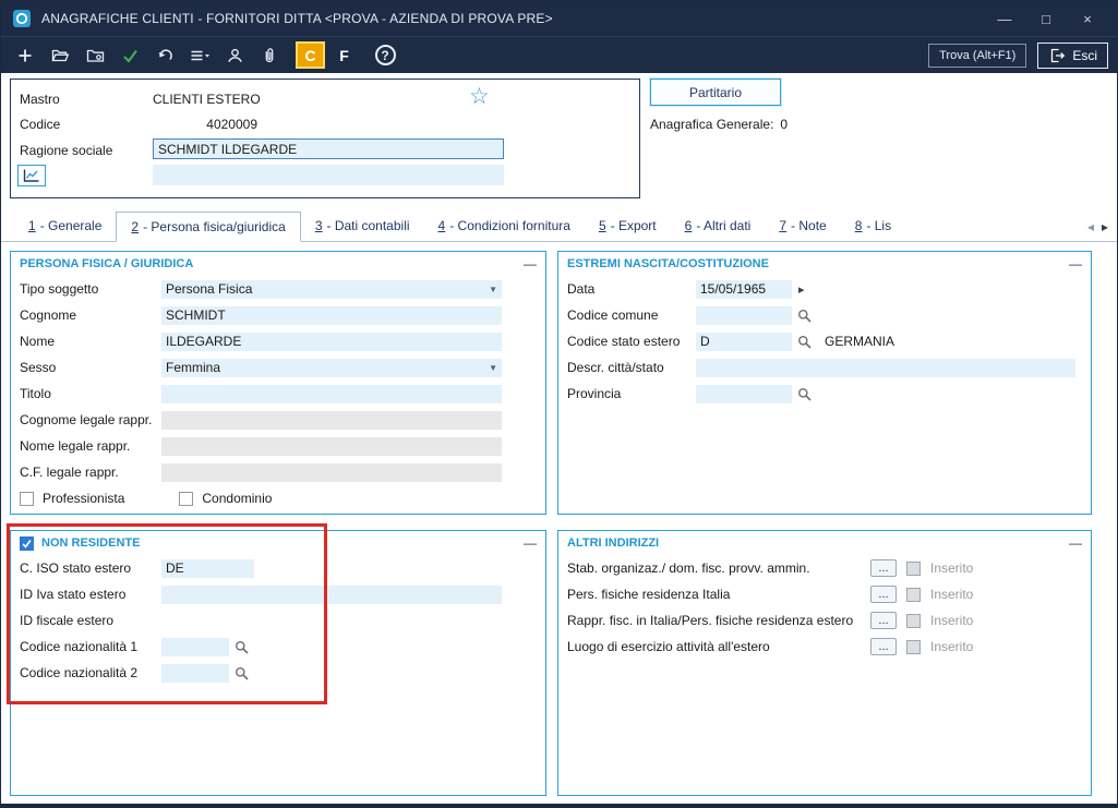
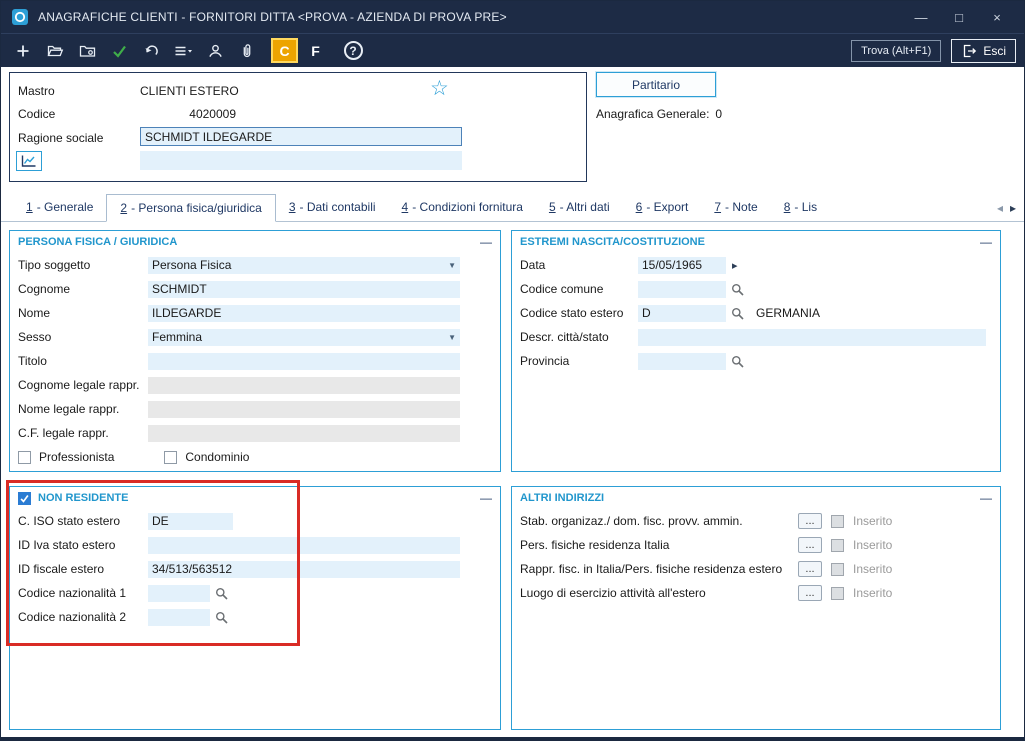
  ANAGRAFICHE CLIENTI - FORNITORI DITTA <PROVA - AZIENDA DI PROVA PRE>
  —
  □
  ×
  C
  F
  ?
  Trova (Alt+F1)
  Esci
  Mastro
  CLIENTI ESTERO
  ☆
  Codice
  4020009
  Ragione sociale
  SCHMIDT ILDEGARDE
  Partitario
  Anagrafica Generale: 0
  1
  - Generale
  2
  - Persona fisica/giuridica
  3
  - Dati contabili
  4
  - Condizioni fornitura
  5
- - Export
+ - Altri dati
  6
- - Altri dati
+ - Export
  7
  - Note
  8
  - Lis
  ◂
  ▸
  PERSONA FISICA / GIURIDICA
  —
  Tipo soggetto
  Persona Fisica
  ▼
  Cognome
  SCHMIDT
  Nome
  ILDEGARDE
  Sesso
  Femmina
  ▼
  Titolo
  Cognome legale rappr.
  Nome legale rappr.
  C.F. legale rappr.
  Professionista
  Condominio
  ESTREMI NASCITA/COSTITUZIONE
  —
  Data
  15/05/1965
  ▸
  Codice comune
  Codice stato estero
  D
  GERMANIA
  Descr. città/stato
  Provincia
  NON RESIDENTE
  —
  C. ISO stato estero
  DE
  ID Iva stato estero
  ID fiscale estero
+ 34/513/563512
  Codice nazionalità 1
  Codice nazionalità 2
  ALTRI INDIRIZZI
  —
  Stab. organizaz./ dom. fisc. provv. ammin.
  ...
  Inserito
  Pers. fisiche residenza Italia
  ...
  Inserito
  Rappr. fisc. in Italia/Pers. fisiche residenza estero
  ...
  Inserito
  Luogo di esercizio attività all'estero
  ...
  Inserito
